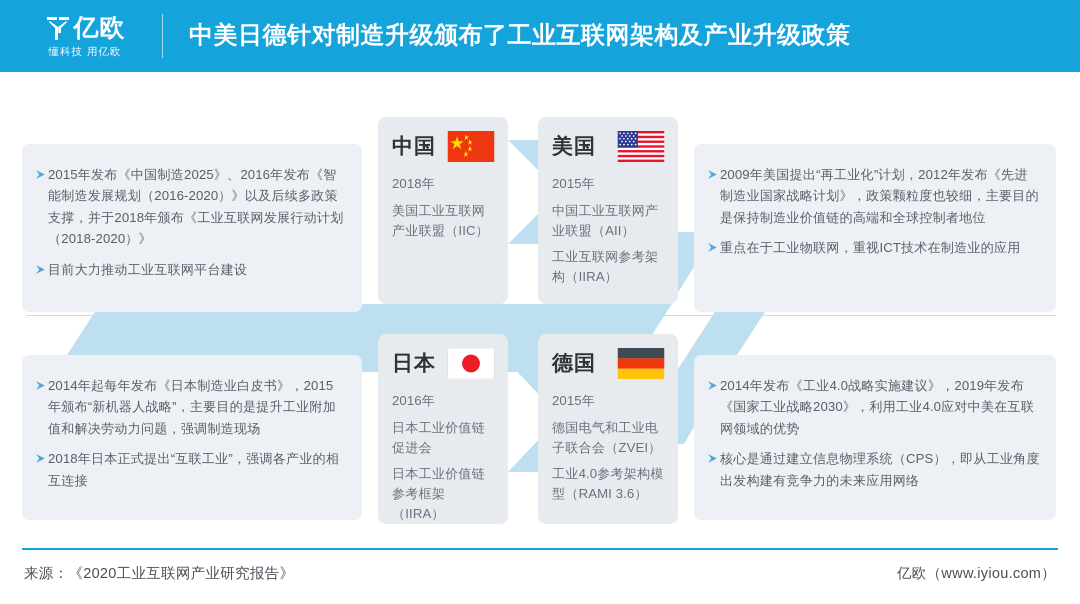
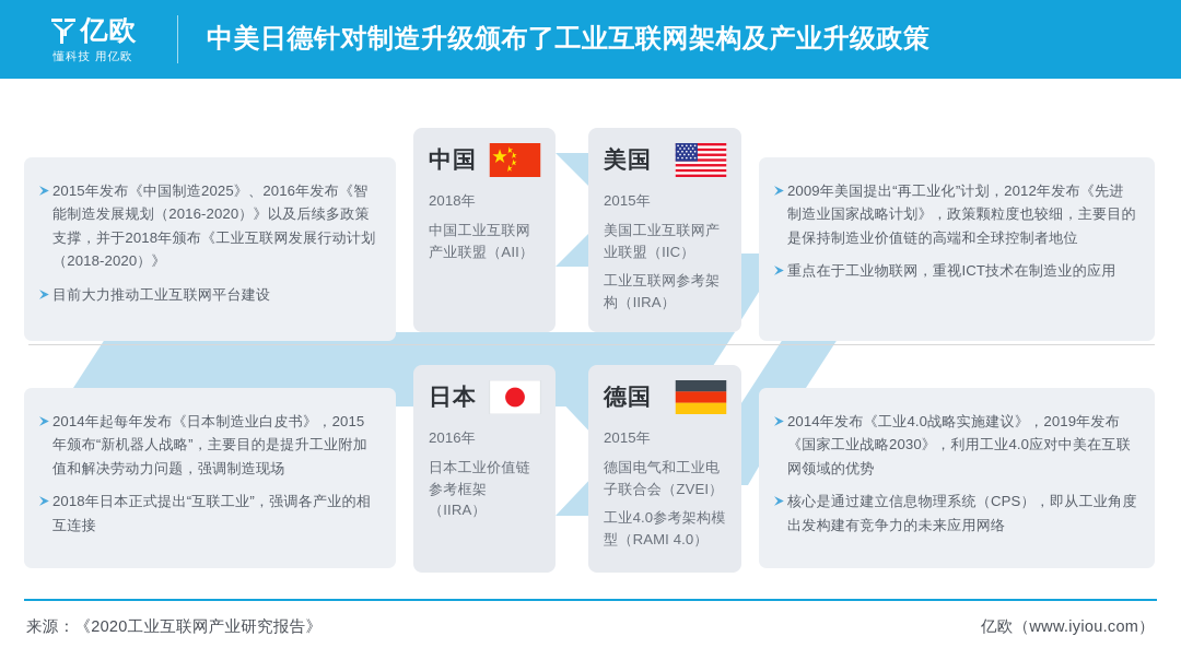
  亿欧
  懂科技 用亿欧
  中美日德针对制造升级颁布了工业互联网架构及产业升级政策
  2015年发布《中国制造2025》、2016年发布《智能制造发展规划（2016-2020）》以及后续多政策支撑，并于2018年颁布《工业互联网发展行动计划（2018-2020）》
  目前大力推动工业互联网平台建设
  2009年美国提出“再工业化”计划，2012年发布《先进制造业国家战略计划》，政策颗粒度也较细，主要目的是保持制造业价值链的高端和全球控制者地位
  重点在于工业物联网，重视ICT技术在制造业的应用
  2014年起每年发布《日本制造业白皮书》，2015年颁布“新机器人战略”，主要目的是提升工业附加值和解决劳动力问题，强调制造现场
  2018年日本正式提出“互联工业”，强调各产业的相互连接
  2014年发布《工业4.0战略实施建议》，2019年发布《国家工业战略2030》，利用工业4.0应对中美在互联网领域的优势
  核心是通过建立信息物理系统（CPS），即从工业角度出发构建有竞争力的未来应用网络
  中国
  2018年
- 美国工业互联网产业联盟（IIC）
+ 中国工业互联网产业联盟（AII）
  美国
  2015年
- 中国工业互联网产业联盟（AII）
+ 美国工业互联网产业联盟（IIC）
  工业互联网参考架构（IIRA）
  日本
  2016年
- 日本工业价值链促进会
  日本工业价值链参考框架（IIRA）
  德国
  2015年
  德国电气和工业电子联合会（ZVEI）
- 工业4.0参考架构模型（RAMI 3.6）
+ 工业4.0参考架构模型（RAMI 4.0）
  来源：《2020工业互联网产业研究报告》
  亿欧（www.iyiou.com）
